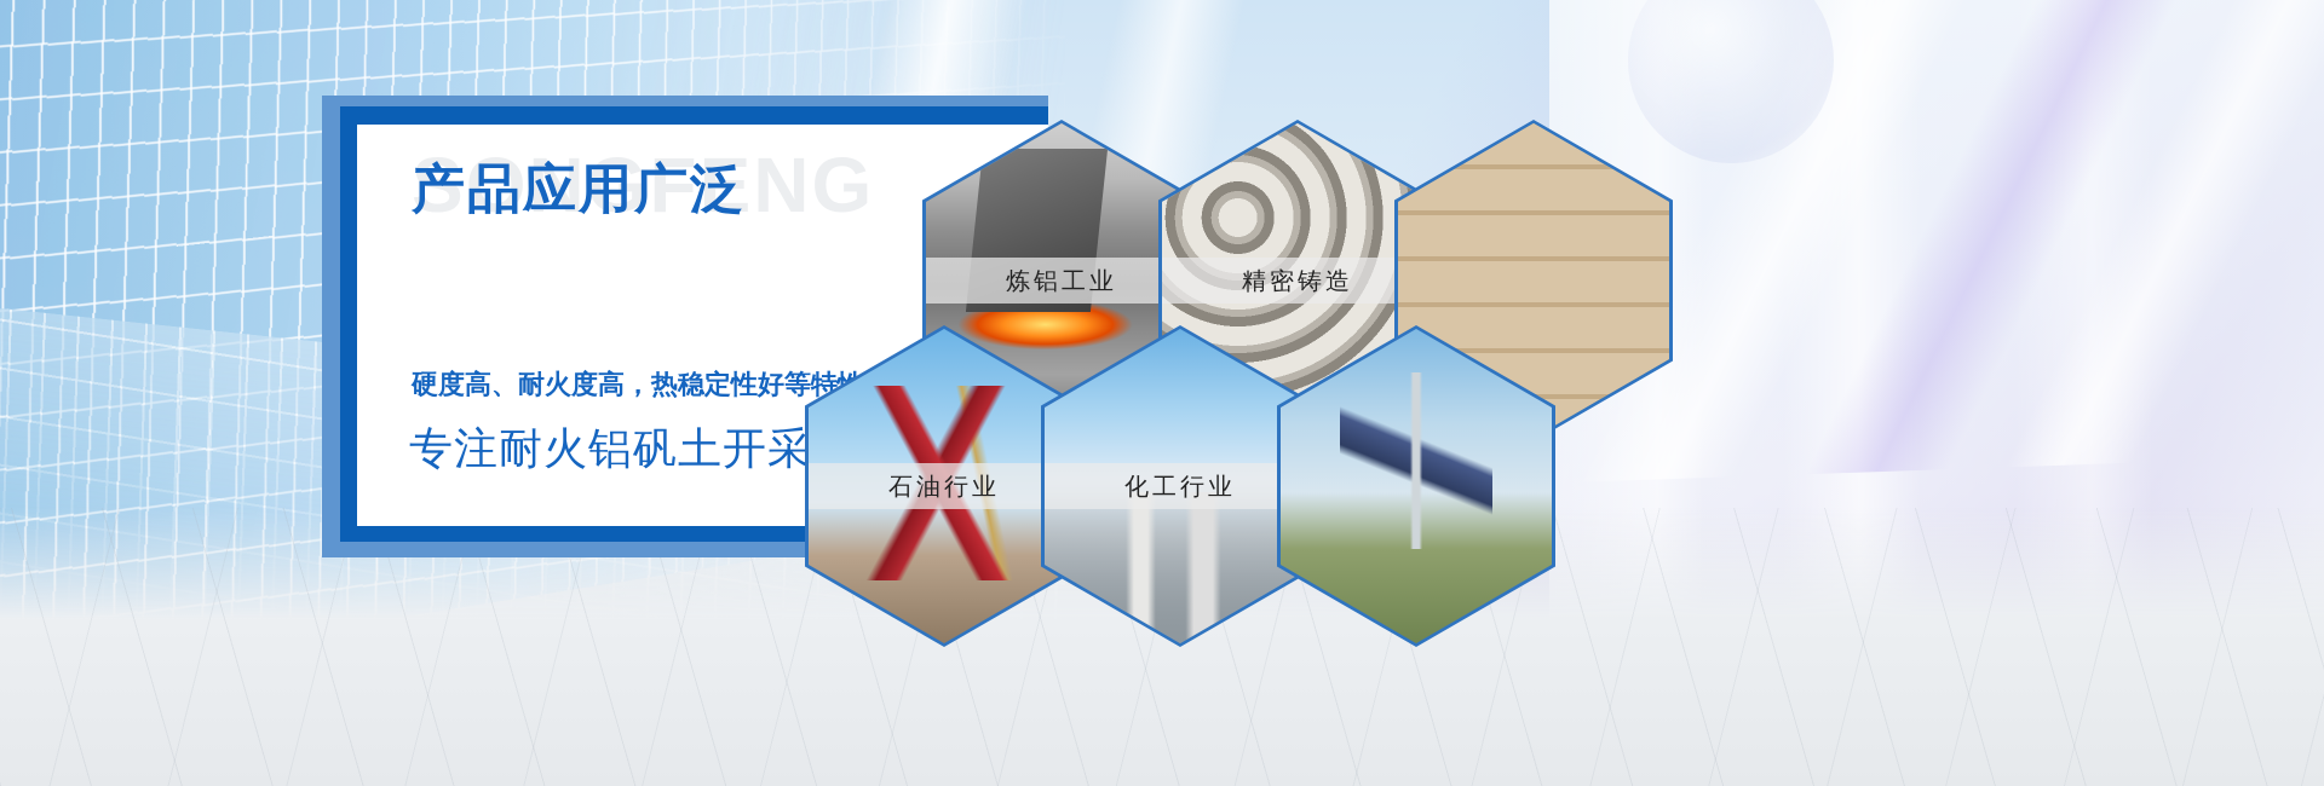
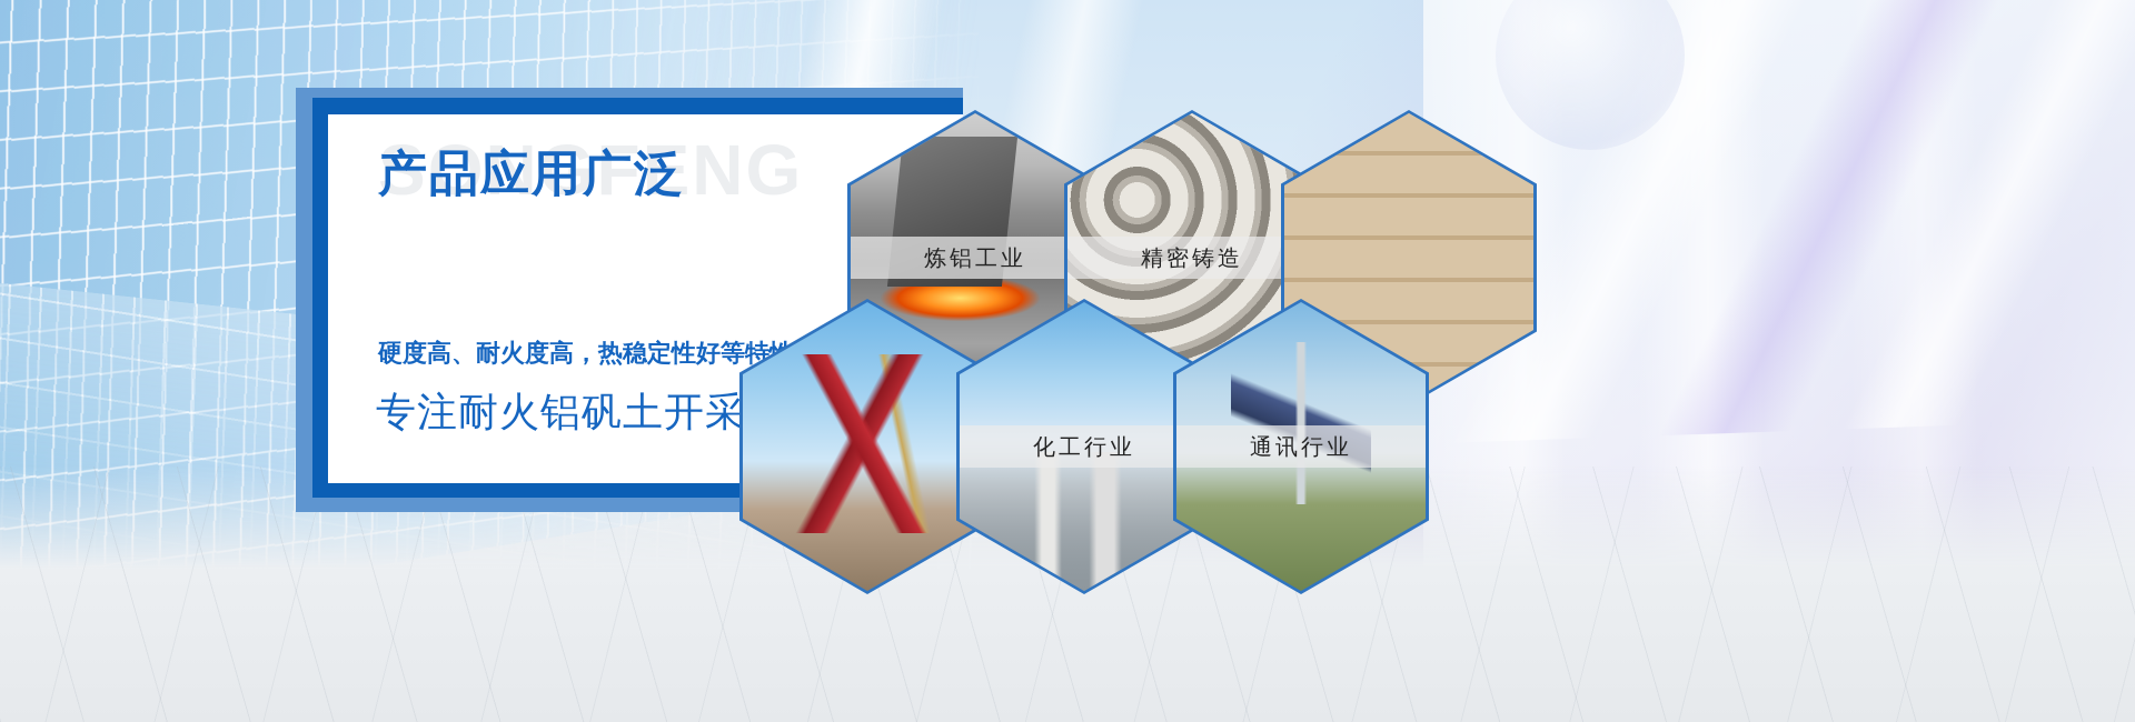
  SONGFENG
  产品应用广泛
  硬度高、耐火度高，热稳定性好等特
  专注耐火铝矾土开采
  炼铝工业
  精密铸造
- 石油行业
  化工行业
+ 通讯行业
